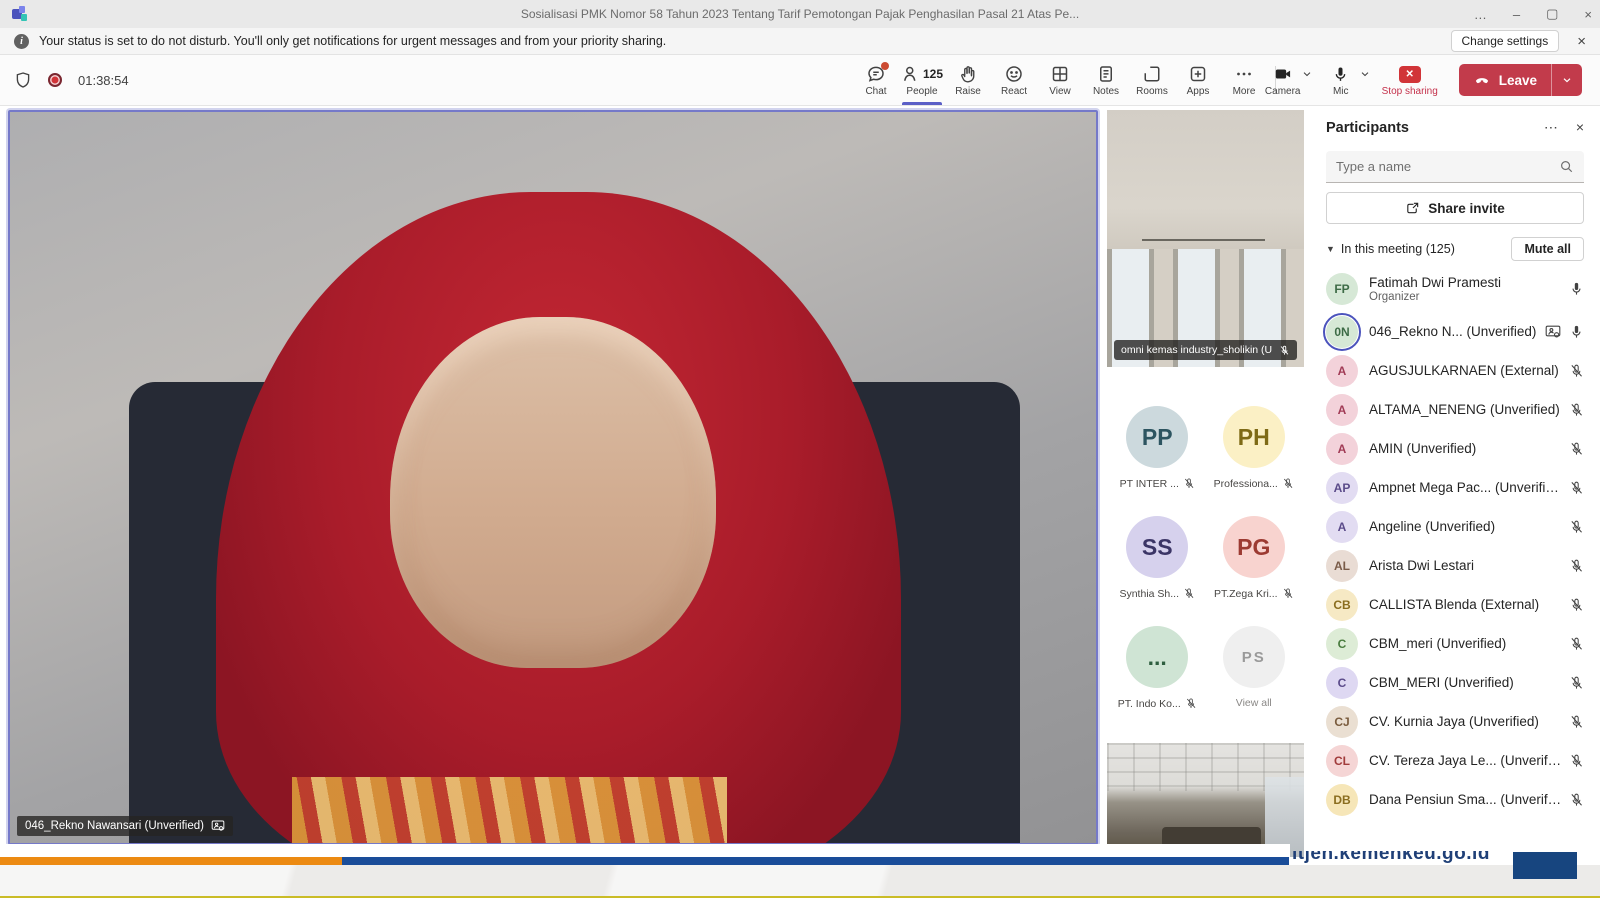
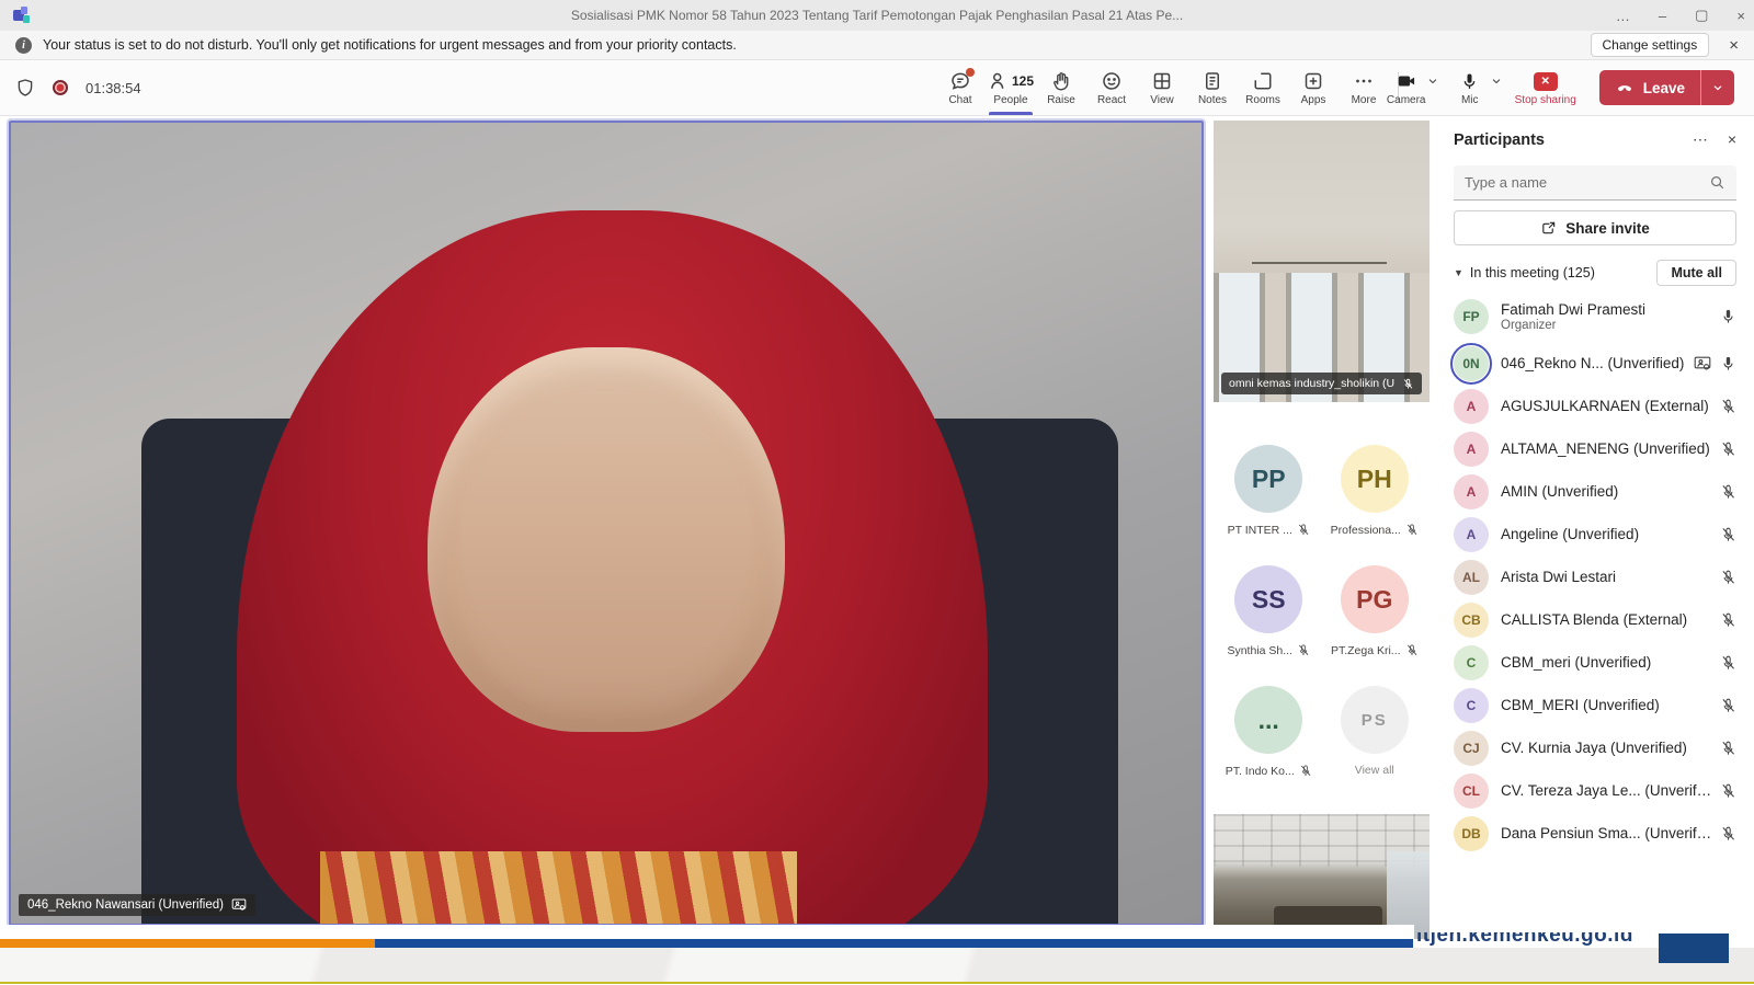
  Sosialisasi PMK Nomor 58 Tahun 2023 Tentang Tarif Pemotongan Pajak Penghasilan Pasal 21 Atas Pe...
  …
  –
  ▢
  ×
  i
- Your status is set to do not disturb. You'll only get notifications for urgent messages and from your priority sharing.
+ Your status is set to do not disturb. You'll only get notifications for urgent messages and from your priority contacts.
  Change settings
  ×
  01:38:54
  Chat
  125
  People
  Raise
  React
  View
  Notes
  Rooms
  Apps
  More
  Camera
  Mic
  ✕
  Stop sharing
  Leave
  046_Rekno Nawansari (Unverified)
  omni kemas industry_sholikin (U
  PP
  PT INTER ...
  PH
  Professiona...
  SS
  Synthia Sh...
  PG
  PT.Zega Kri...
  ...
  PT. Indo Ko...
  PS
  View all
  Participants
  ⋯
  ×
  Type a name
  Share invite
  ▼
  In this meeting (125)
  Mute all
  FP
  Fatimah Dwi Pramesti
  Organizer
  0N
  046_Rekno N... (Unverified)
  A
  AGUSJULKARNAEN (External)
  A
  ALTAMA_NENENG (Unverified)
  A
  AMIN (Unverified)
- AP
- Ampnet Mega Pac... (Unverified)
  A
  Angeline (Unverified)
  AL
  Arista Dwi Lestari
  CB
  CALLISTA Blenda (External)
  C
  CBM_meri (Unverified)
  C
  CBM_MERI (Unverified)
  CJ
  CV. Kurnia Jaya (Unverified)
  CL
  CV. Tereza Jaya Le... (Unverified
  DB
  Dana Pensiun Sma... (Unverified
  itjen.kemenkeu.go.id
